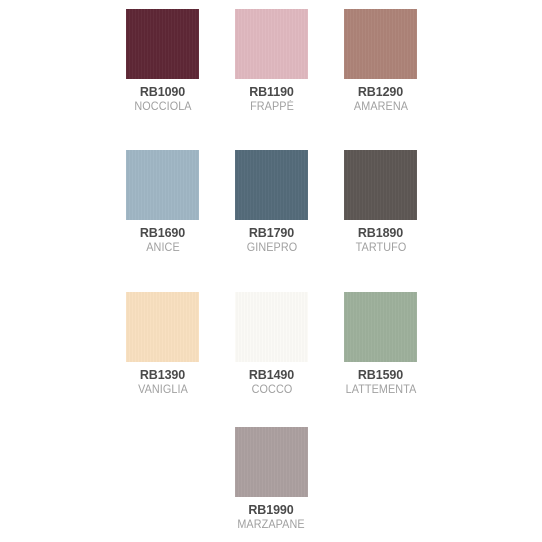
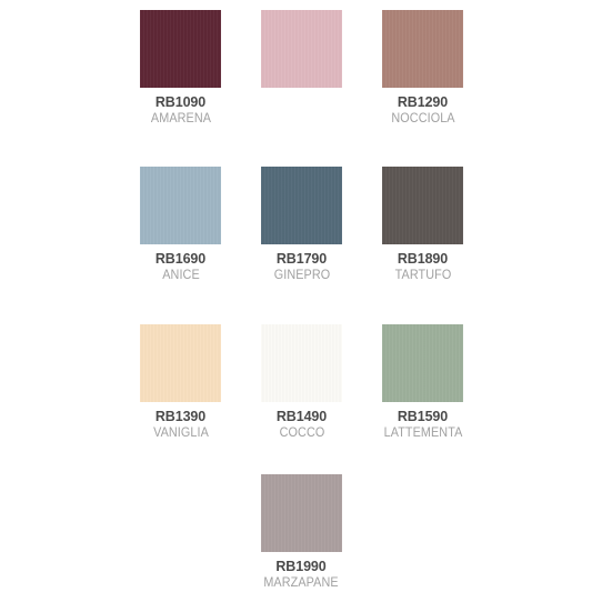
  RB1090
- NOCCIOLA
+ AMARENA
- RB1190
- FRAPPÈ
  RB1290
- AMARENA
+ NOCCIOLA
  RB1690
  ANICE
  RB1790
  GINEPRO
  RB1890
  TARTUFO
  RB1390
  VANIGLIA
  RB1490
  COCCO
  RB1590
  LATTEMENTA
  RB1990
  MARZAPANE
